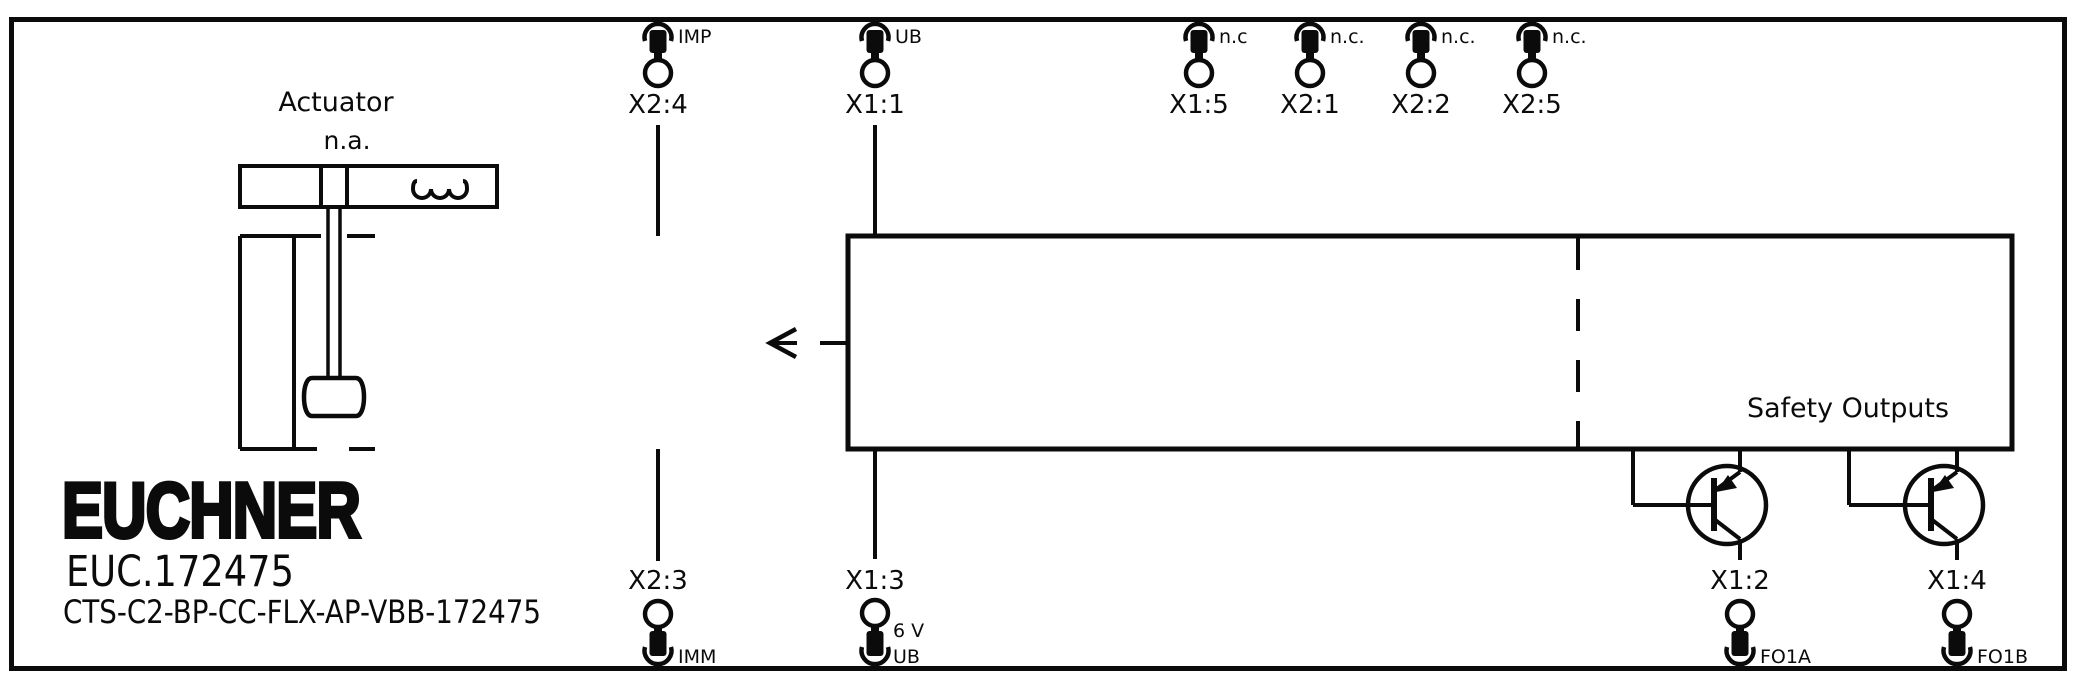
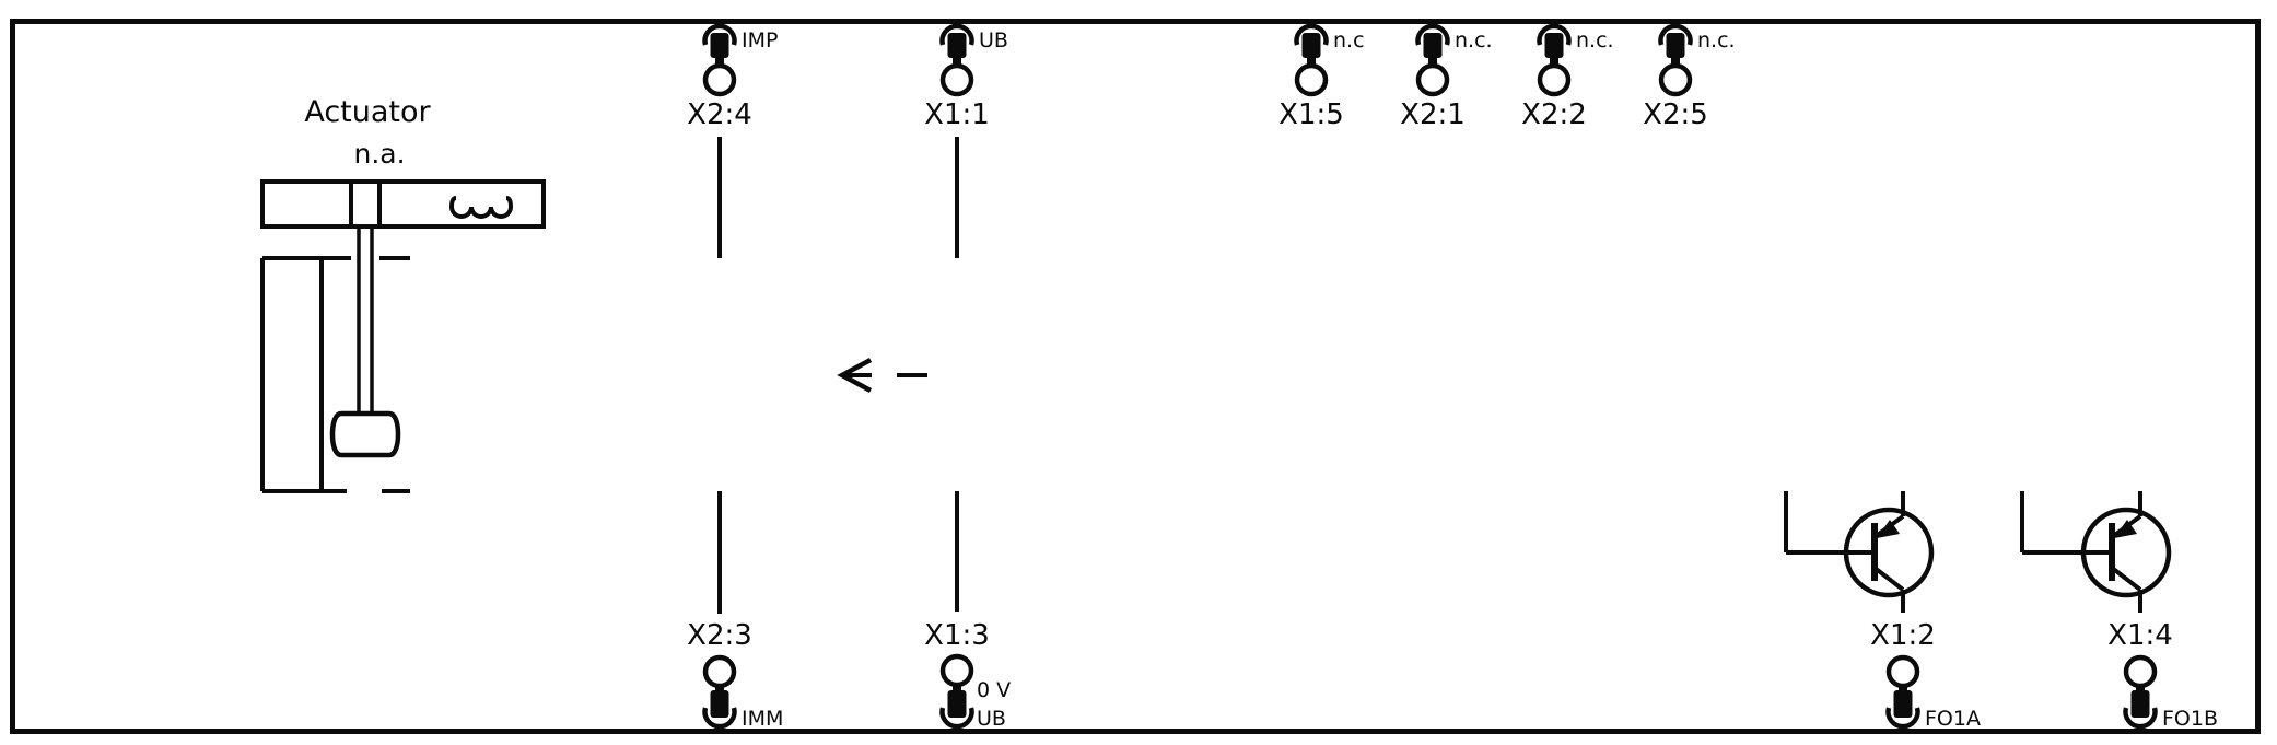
  IMP
  X2:4
  UB
  X1:1
  n.c
  X1:5
  n.c.
  X2:1
  n.c.
  X2:2
  n.c.
  X2:5
  Actuator
  n.a.
- Safety Outputs
  X2:3
  IMM
  X1:3
- 6 V
+ 0 V
  UB
  X1:2
  FO1A
  X1:4
  FO1B
- EUCHNER
- EUC.172475
- CTS-C2-BP-CC-FLX-AP-VBB-172475
